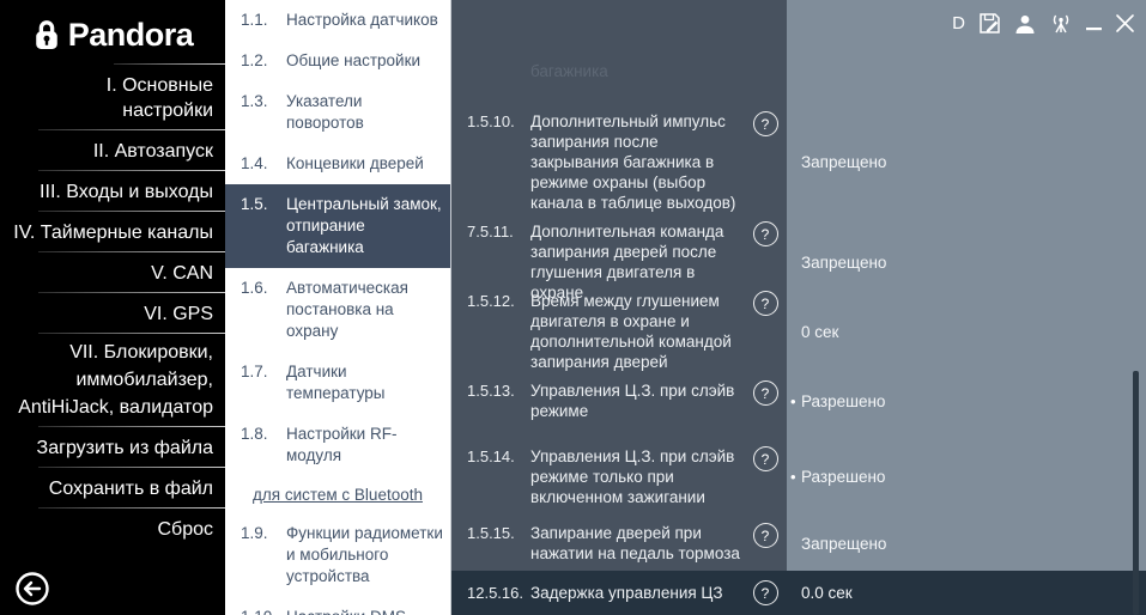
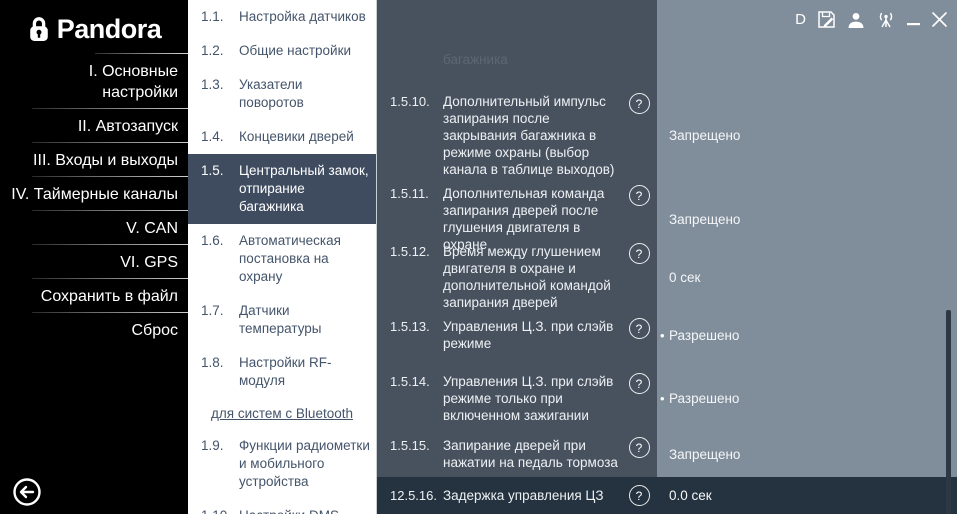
  Pandora
  I. Основные настройки
  II. Автозапуск
  III. Входы и выходы
  IV. Таймерные каналы
  V. CAN
  VI. GPS
- VII. Блокировки, иммобилайзер, AntiHiJack, валидатор
- Загрузить из файла
  Сохранить в файл
  Сброс
  1.1.
  Настройка датчиков
  1.2.
  Общие настройки
  1.3.
  Указатели поворотов
  1.4.
  Концевики дверей
  1.5.
  Центральный замок, отпирание багажника
  1.6.
  Автоматическая постановка на охрану
  1.7.
  Датчики температуры
  1.8.
  Настройки RF-модуля
  для систем с Bluetooth
  1.9.
  Функции радиометки и мобильного устройства
  D
  1.5.10.
  Дополнительный импульс запирания после закрывания багажника в режиме охраны (выбор канала в таблице выходов)
  ?
  Запрещено
- 7.5.11.
+ 1.5.11.
  Дополнительная команда запирания дверей после глушения двигателя в охране
  ?
  Запрещено
  1.5.12.
  Время между глушением двигателя в охране и дополнительной командой запирания дверей
  ?
  0 сек
  1.5.13.
  Управления Ц.З. при слэйв режиме
  ?
  •
  Разрешено
  1.5.14.
  Управления Ц.З. при слэйв режиме только при включенном зажигании
  ?
  •
  Разрешено
  1.5.15.
  Запирание дверей при нажатии на педаль тормоза
  ?
  Запрещено
  12.5.16.
  Задержка управления ЦЗ
  ?
  0.0 сек
